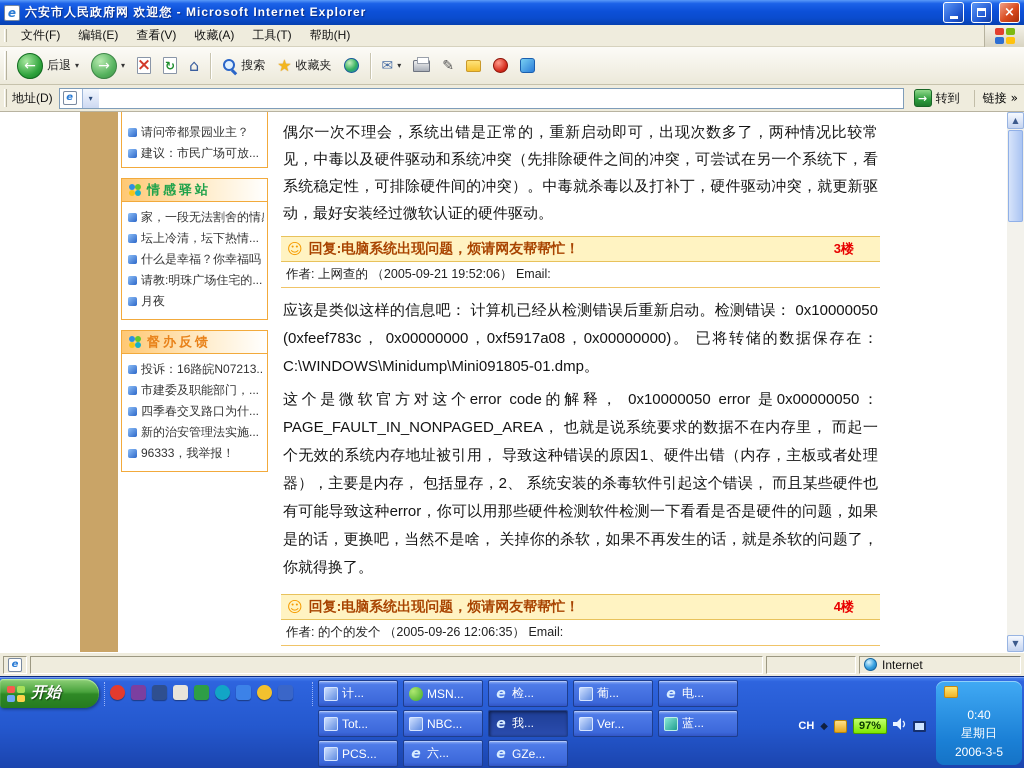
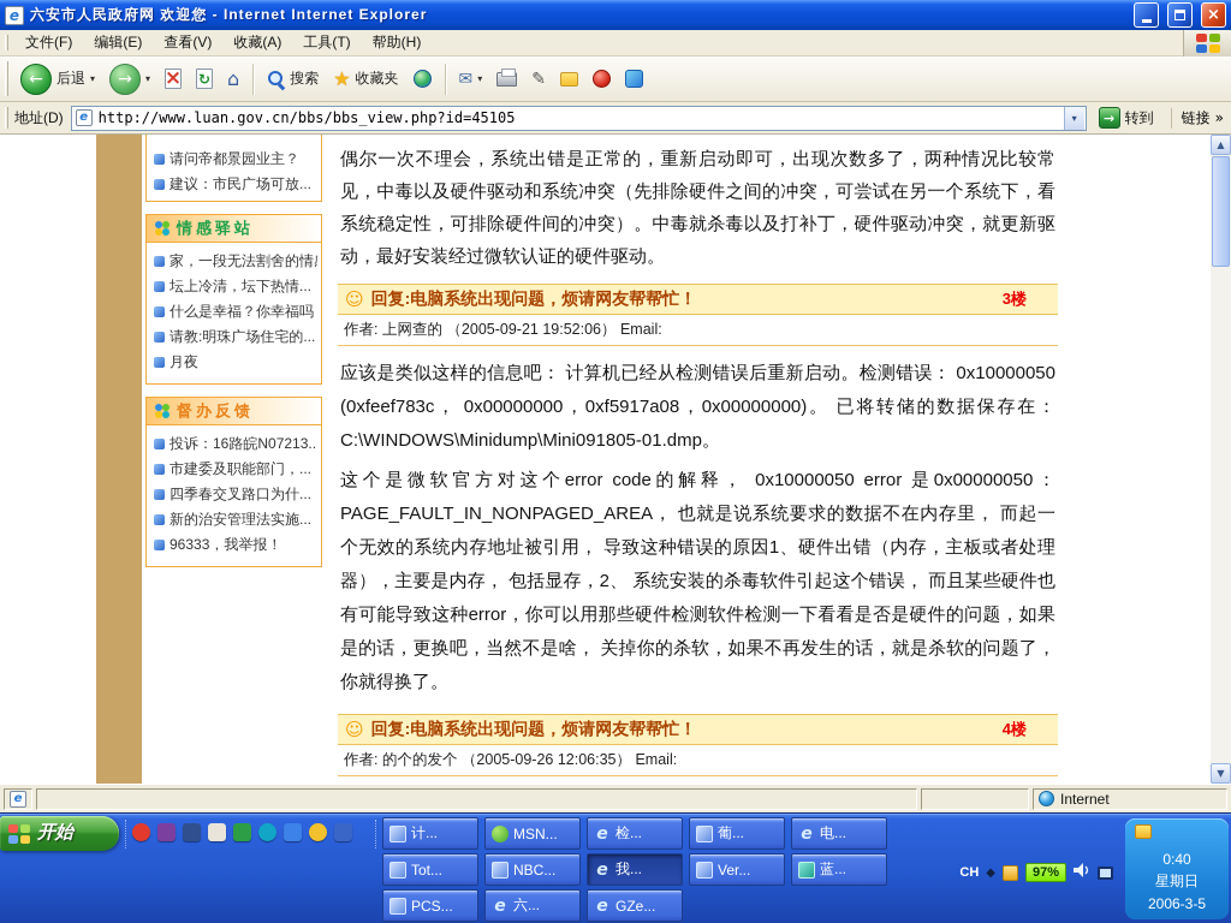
  e
- 六安市人民政府网 欢迎您 - Microsoft Internet Explorer
+ 六安市人民政府网 欢迎您 - Internet Internet Explorer
  ×
  文件(F)
  编辑(E)
  查看(V)
  收藏(A)
  工具(T)
  帮助(H)
  ←
  后退
  ▾
  →
  ▾
  ×
  ↻
  ⌂
  搜索
  ★
  收藏夹
  ✉
  ▾
  ✎
  地址(D)
  e
+ http://www.luan.gov.cn/bbs/bbs_view.php?id=45105
  ▾
  →
  转到
  链接
  »
  请问帝都景园业主？
  建议：市民广场可放...
  情感驿站
  家，一段无法割舍的情
  坛上冷清，坛下热情...
  什么是幸福？你幸福吗
  请教:明珠广场住宅的...
  月夜
  督办反馈
  投诉：16路皖N07213..
  市建委及职能部门，...
  四季春交叉路口为什...
  新的治安管理法实施...
  96333，我举报！
  偶尔一次不理会，系统出错是正常的，重新启动即可，出现次数多了，两种情况比较常见，中毒以及硬件驱动和系统冲突（先排除硬件之间的冲突，可尝试在另一个系统下，看系统稳定性，可排除硬件间的冲突）。中毒就杀毒以及打补丁，硬件驱动冲突，就更新驱动，最好安装经过微软认证的硬件驱动。
  ☺
  回复:电脑系统出现问题，烦请网友帮帮忙！
  3楼
  作者: 上网查的 （2005-09-21 19:52:06） Email:
  应该是类似这样的信息吧： 计算机已经从检测错误后重新启动。检测错误： 0x10000050 (0xfeef783c， 0x00000000，0xf5917a08，0x00000000)。 已将转储的数据保存在： C:\WINDOWS\Minidump\Mini091805-01.dmp。
  这个是微软官方对这个error code的解释， 0x10000050 error 是0x00000050： PAGE_FAULT_IN_NONPAGED_AREA， 也就是说系统要求的数据不在内存里， 而起一个无效的系统内存地址被引用， 导致这种错误的原因1、硬件出错（内存，主板或者处理器），主要是内存， 包括显存，2、 系统安装的杀毒软件引起这个错误， 而且某些硬件也有可能导致这种error，你可以用那些硬件检测软件检测一下看看是否是硬件的问题，如果是的话，更换吧，当然不是啥， 关掉你的杀软，如果不再发生的话，就是杀软的问题了， 你就得换了。
  ☺
  回复:电脑系统出现问题，烦请网友帮帮忙！
  4楼
  作者: 的个的发个 （2005-09-26 12:06:35） Email:
  ▲
  ▼
  e
  Internet
  开始
  计...
  MSN...
  e
  检...
  葡...
  e
  电...
  Tot...
  NBC...
  e
  我...
  Ver...
  蓝...
  PCS...
  e
  六...
  e
  GZe...
  CH
  ◆
  97%
  0:40
  星期日
  2006-3-5
